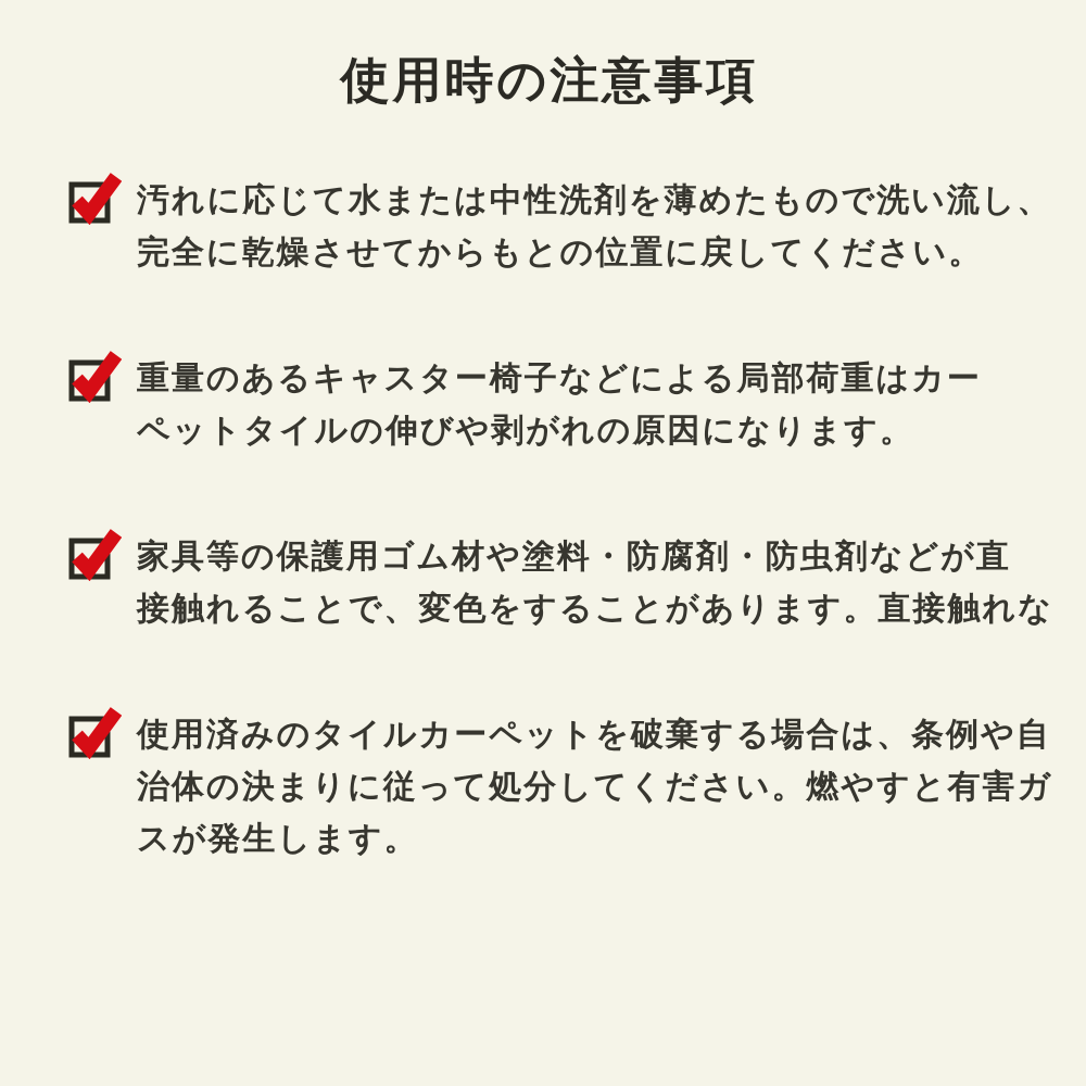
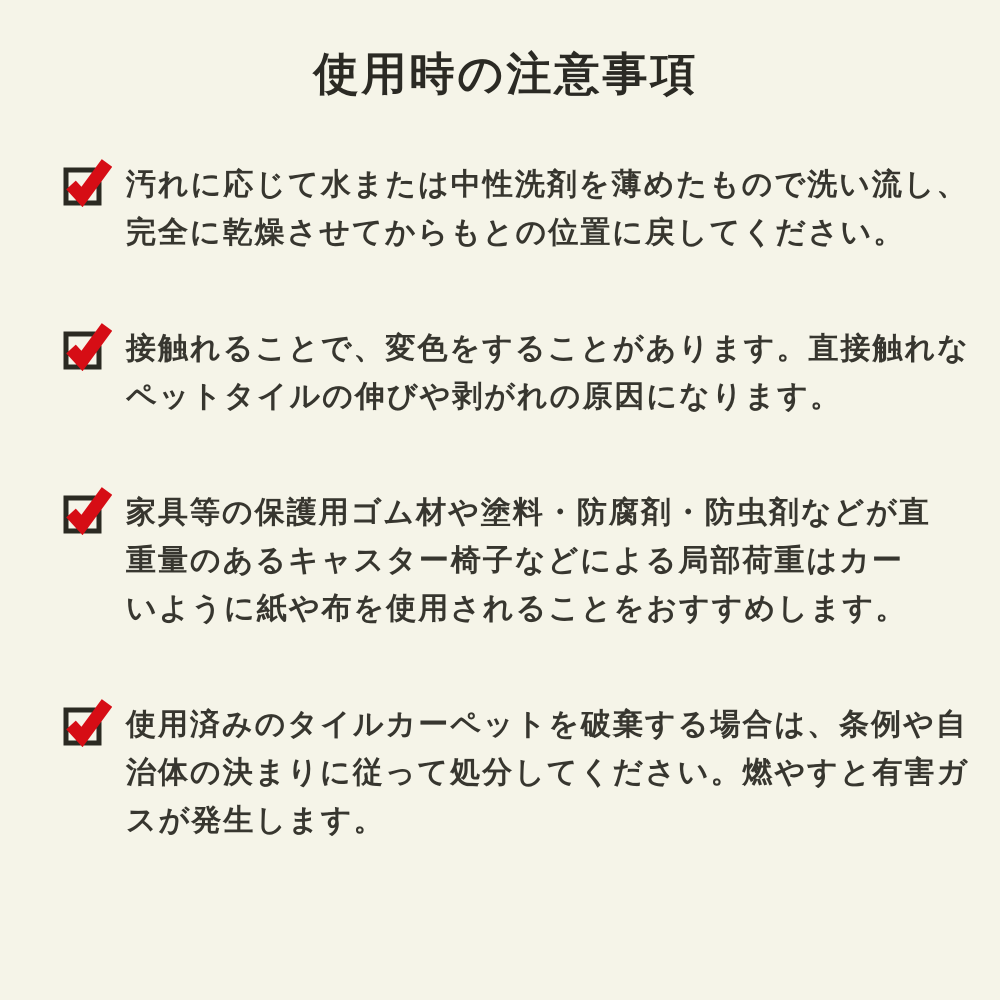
  使用時の注意事項
  汚れに応じて水または中性洗剤を薄めたもので洗い流し、
  完全に乾燥させてからもとの位置に戻してください。
- 重量のあるキャスター椅子などによる局部荷重はカー
+ 接触れることで、変色をすることがあります。直接触れな
  ペットタイルの伸びや剥がれの原因になります。
  家具等の保護用ゴム材や塗料・防腐剤・防虫剤などが直
- 接触れることで、変色をすることがあります。直接触れな
+ 重量のあるキャスター椅子などによる局部荷重はカー
+ いように紙や布を使用されることをおすすめします。
  使用済みのタイルカーペットを破棄する場合は、条例や自
  治体の決まりに従って処分してください。燃やすと有害ガ
  スが発生します。
